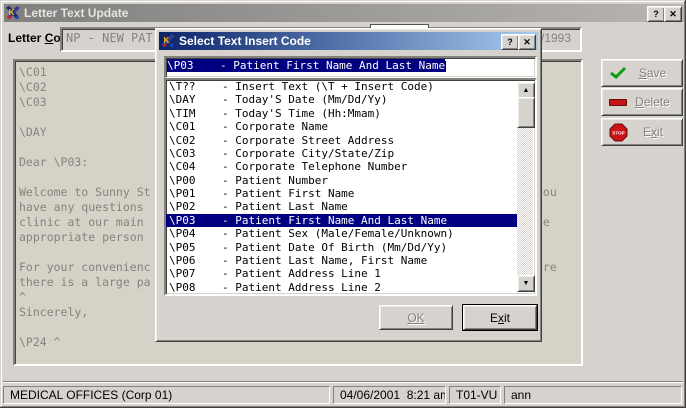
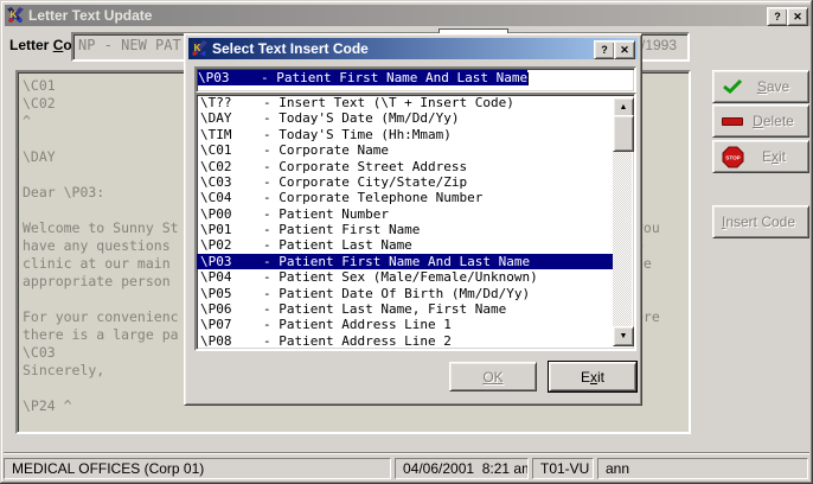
  Letter Text Update
  ?
  ✕
  Letter Co
  NP - NEW PAT
  /1993
  \C01
  \C02
- \C03
+ ^
  \DAY
  Dear \P03:
  Welcome to Sunny St
  have any questions
  clinic at our main
  appropriate person
  For your convenienc
  there is a large pa
- ^
+ \C03
  Sincerely,
  \P24 ^
  Save
  Delete
  Exit
+ Insert Code
  Select Text Insert Code
  ?
  ✕
  \P03 - Patient First Name And Last Name
  \T?? - Insert Text (\T + Insert Code)
  \DAY - Today'S Date (Mm/Dd/Yy)
  \TIM - Today'S Time (Hh:Mmam)
  \C01 - Corporate Name
  \C02 - Corporate Street Address
  \C03 - Corporate City/State/Zip
  \C04 - Corporate Telephone Number
  \P00 - Patient Number
  \P01 - Patient First Name
  \P02 - Patient Last Name
  \P03 - Patient First Name And Last Name
  \P04 - Patient Sex (Male/Female/Unknown)
  \P05 - Patient Date Of Birth (Mm/Dd/Yy)
  \P06 - Patient Last Name, First Name
  \P07 - Patient Address Line 1
  \P08 - Patient Address Line 2
  OK
  Exit
  MEDICAL OFFICES (Corp 01)
  04/06/2001 8:21 am
  T01-VU
  ann
